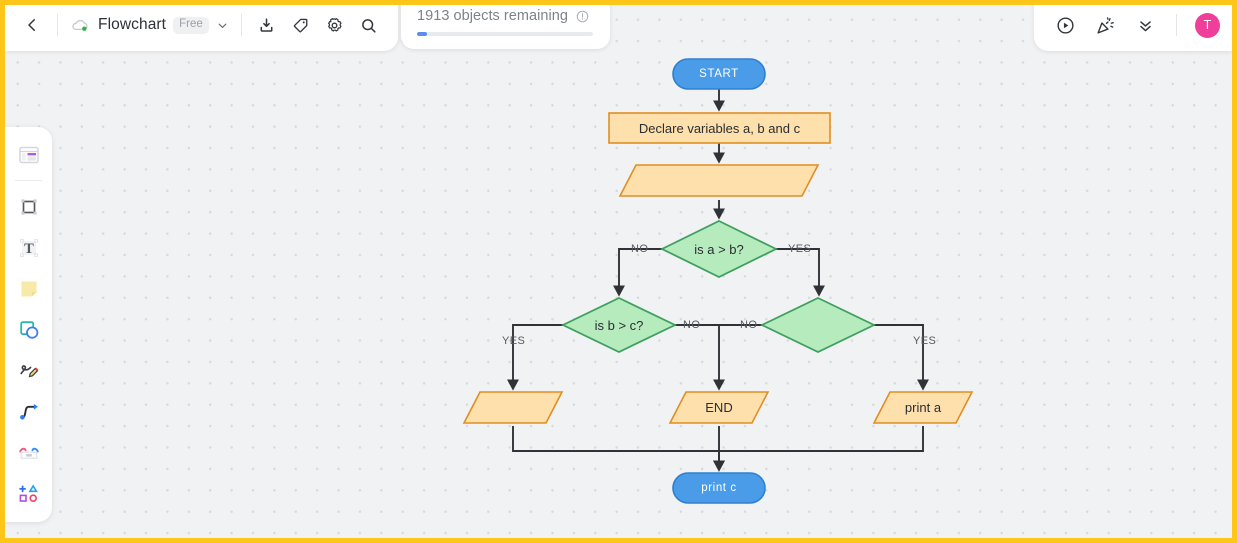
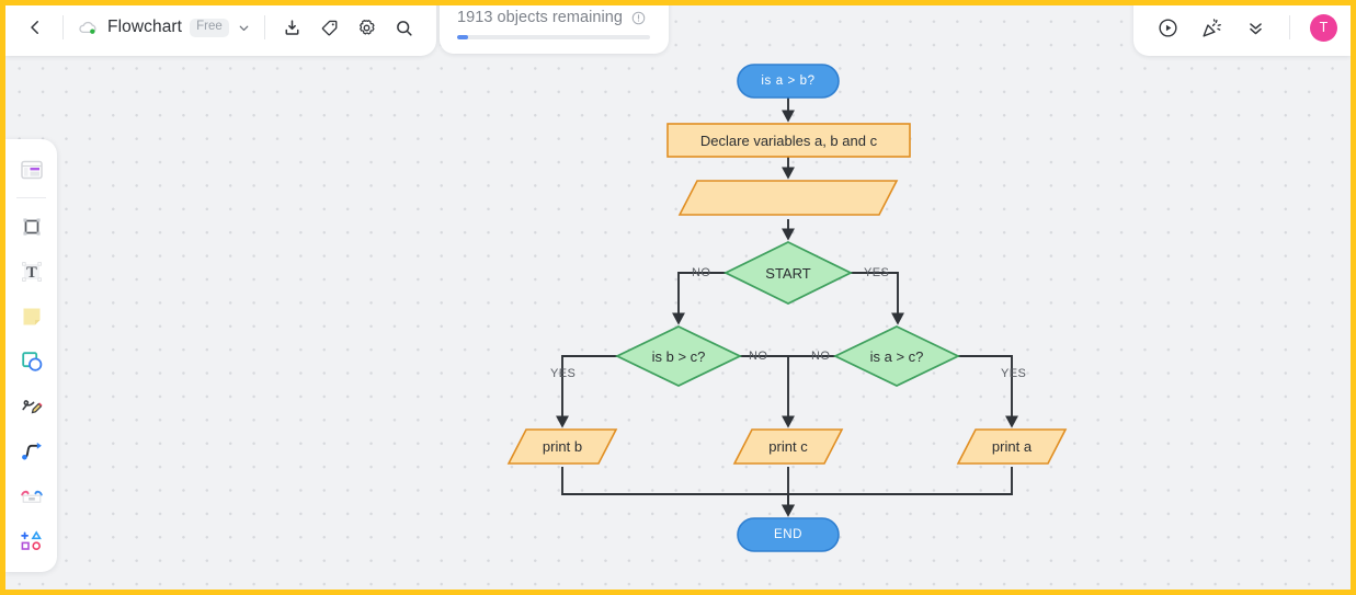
- START
+ is a > b?
  Declare variables a, b and c
- is a > b?
+ START
  is b > c?
+ is a > c?
+ print b
- END
+ print c
  print a
- print c
+ END
  NO
  YES
  YES
  NO
  NO
  YES
  T
  Flowchart
  Free
  1913 objects remaining
  T
